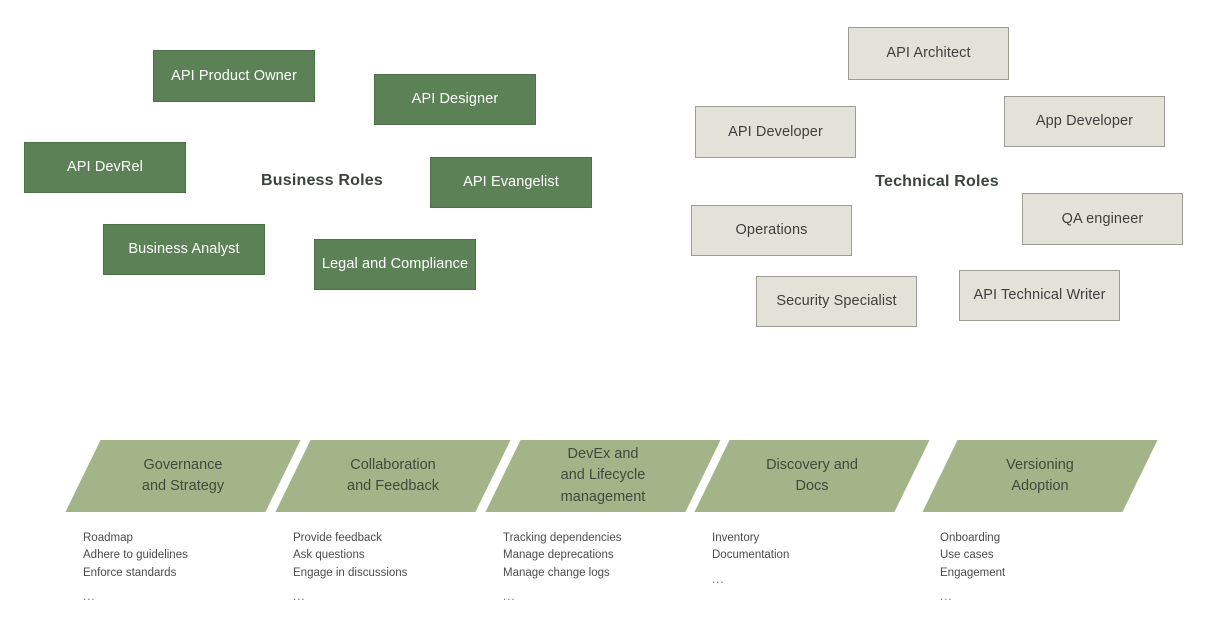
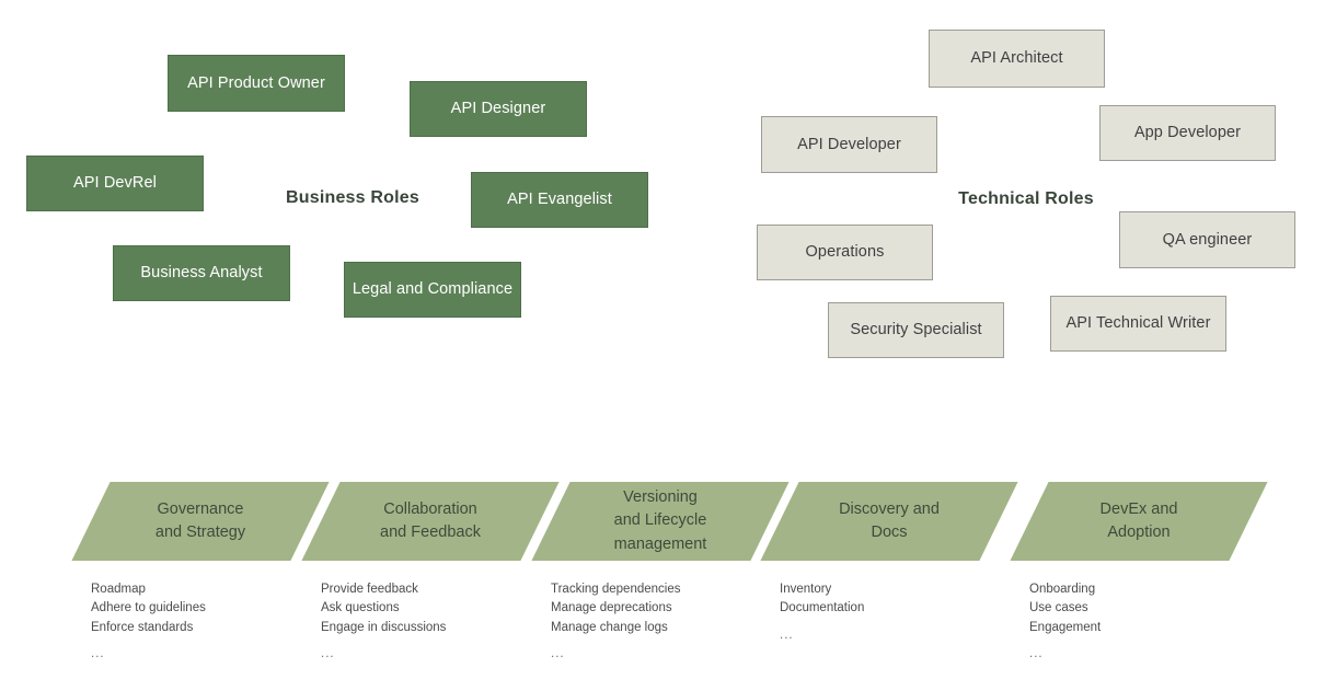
  API Product Owner
  API Designer
  API DevRel
  API Evangelist
  Business Analyst
  Legal and Compliance
  Business Roles
  API Architect
  App Developer
  API Developer
  QA engineer
  Operations
  API Technical Writer
  Security Specialist
  Technical Roles
  Governance
  and Strategy
  Roadmap
  Adhere to guidelines
  Enforce standards
  ...
  Collaboration
  and Feedback
  Provide feedback
  Ask questions
  Engage in discussions
  ...
- DevEx and
+ Versioning
  and Lifecycle
  management
  Tracking dependencies
  Manage deprecations
  Manage change logs
  ...
  Discovery and
  Docs
  Inventory
  Documentation
  ...
- Versioning
+ DevEx and
  Adoption
  Onboarding
  Use cases
  Engagement
  ...
